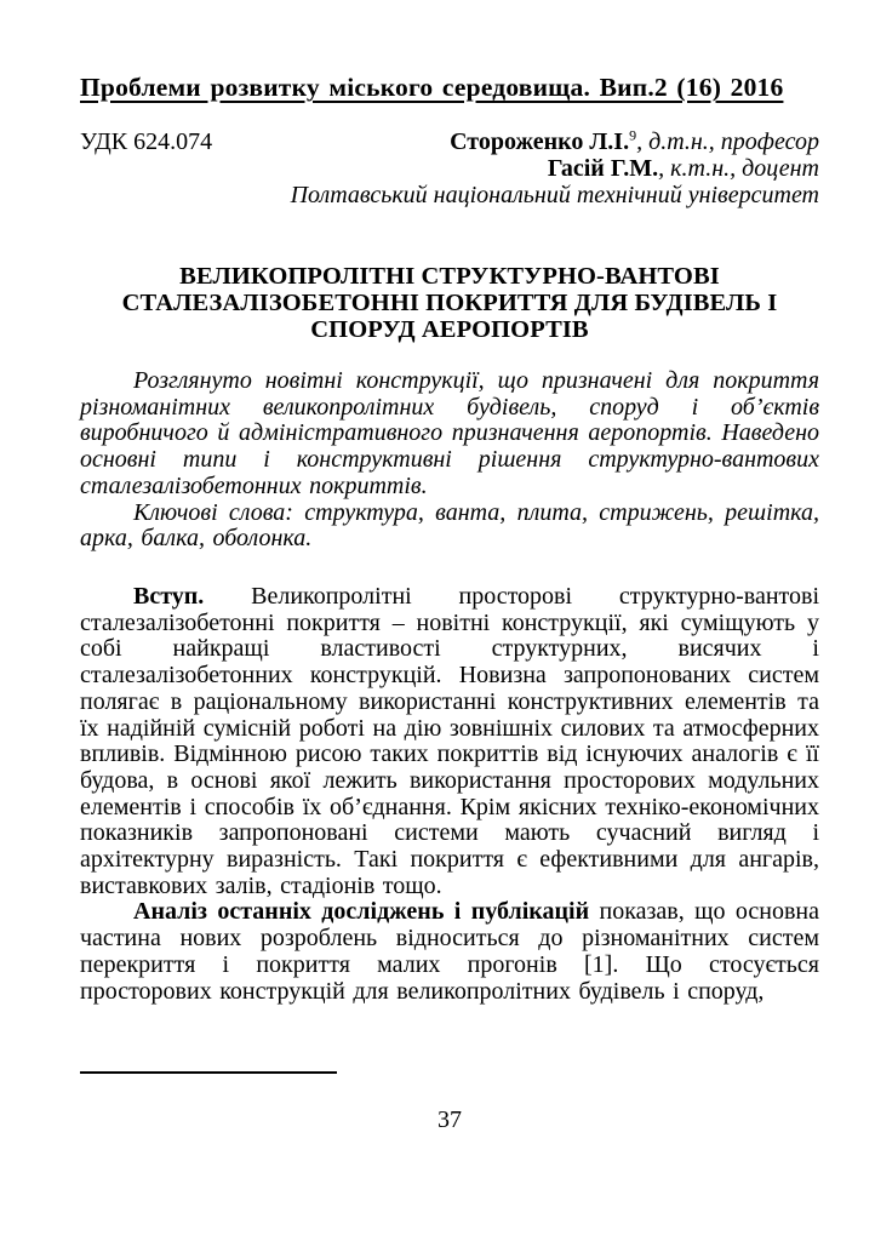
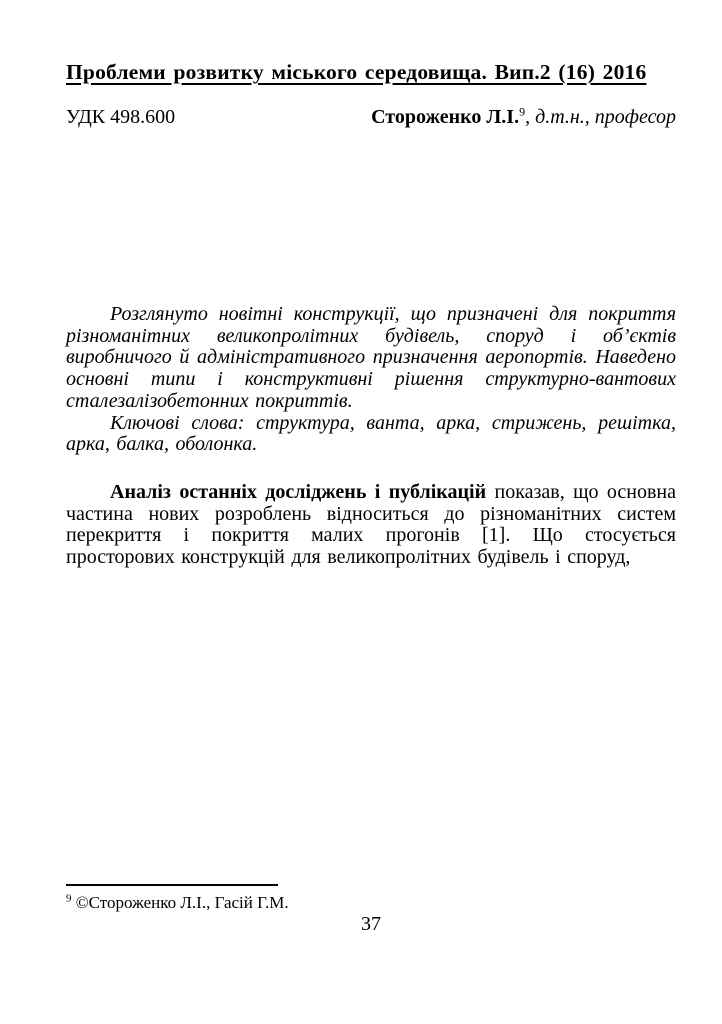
  Проблеми розвитку міського середовища. Вип.2 (16) 2016
- УДК 624.074
+ УДК 498.600
  Стороженко Л.І.9, д.т.н., професор
- Гасій Г.М., к.т.н., доцент
- Полтавський національний технічний університет
- ВЕЛИКОПРОЛІТНІ СТРУКТУРНО-ВАНТОВІ
- СТАЛЕЗАЛІЗОБЕТОННІ ПОКРИТТЯ ДЛЯ БУДІВЕЛЬ І
- СПОРУД АЕРОПОРТІВ
  Розглянуто новітні конструкції, що призначені для покриття різноманітних великопролітних будівель, споруд і об’єктів виробничого й адміністративного призначення аеропортів. Наведено основні типи і конструктивні рішення структурно-вантових сталезалізобетонних покриттів.
- Ключові слова: структура, ванта, плита, стрижень, решітка, арка, балка, оболонка.
+ Ключові слова: структура, ванта, арка, стрижень, решітка, арка, балка, оболонка.
- Вступ. Великопролітні просторові структурно-вантові сталезалізобетонні покриття – новітні конструкції, які суміщують у собі найкращі властивості структурних, висячих і сталезалізобетонних конструкцій. Новизна запропонованих систем полягає в раціональному використанні конструктивних елементів та їх надійній сумісній роботі на дію зовнішніх силових та атмосферних впливів. Відмінною рисою таких покриттів від існуючих аналогів є її будова, в основі якої лежить використання просторових модульних елементів і способів їх об’єднання. Крім якісних техніко-економічних показників запропоновані системи мають сучасний вигляд і архітектурну виразність. Такі покриття є ефективними для ангарів, виставкових залів, стадіонів тощо.
  Аналіз останніх досліджень і публікацій показав, що основна частина нових розроблень відноситься до різноманітних систем перекриття і покриття малих прогонів [1]. Що стосується просторових конструкцій для великопролітних будівель і споруд,
+ 9 ©Стороженко Л.І., Гасій Г.М.
  37
